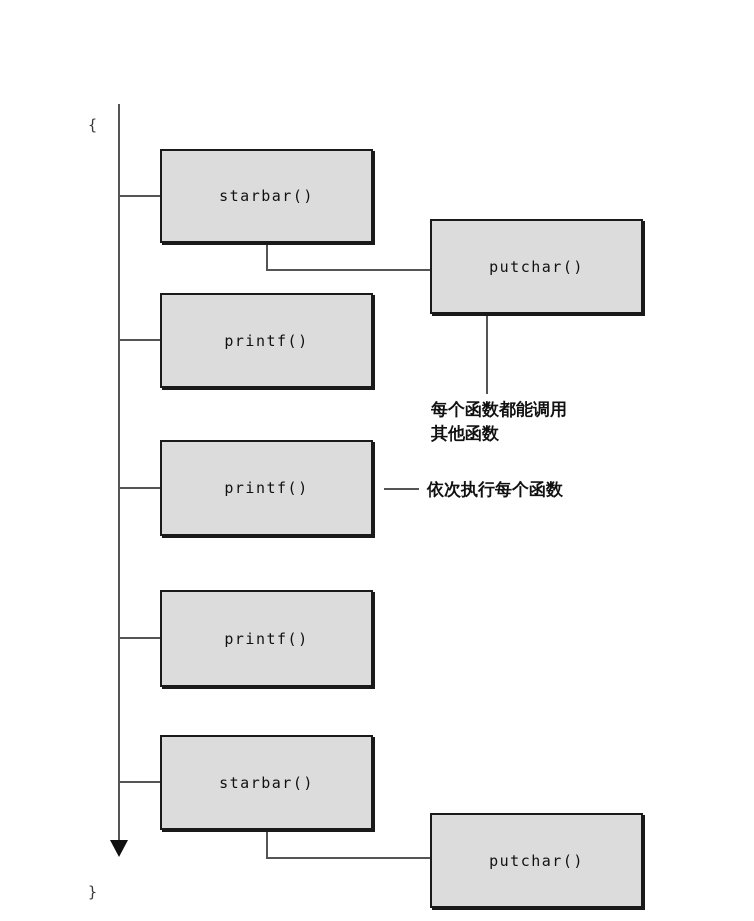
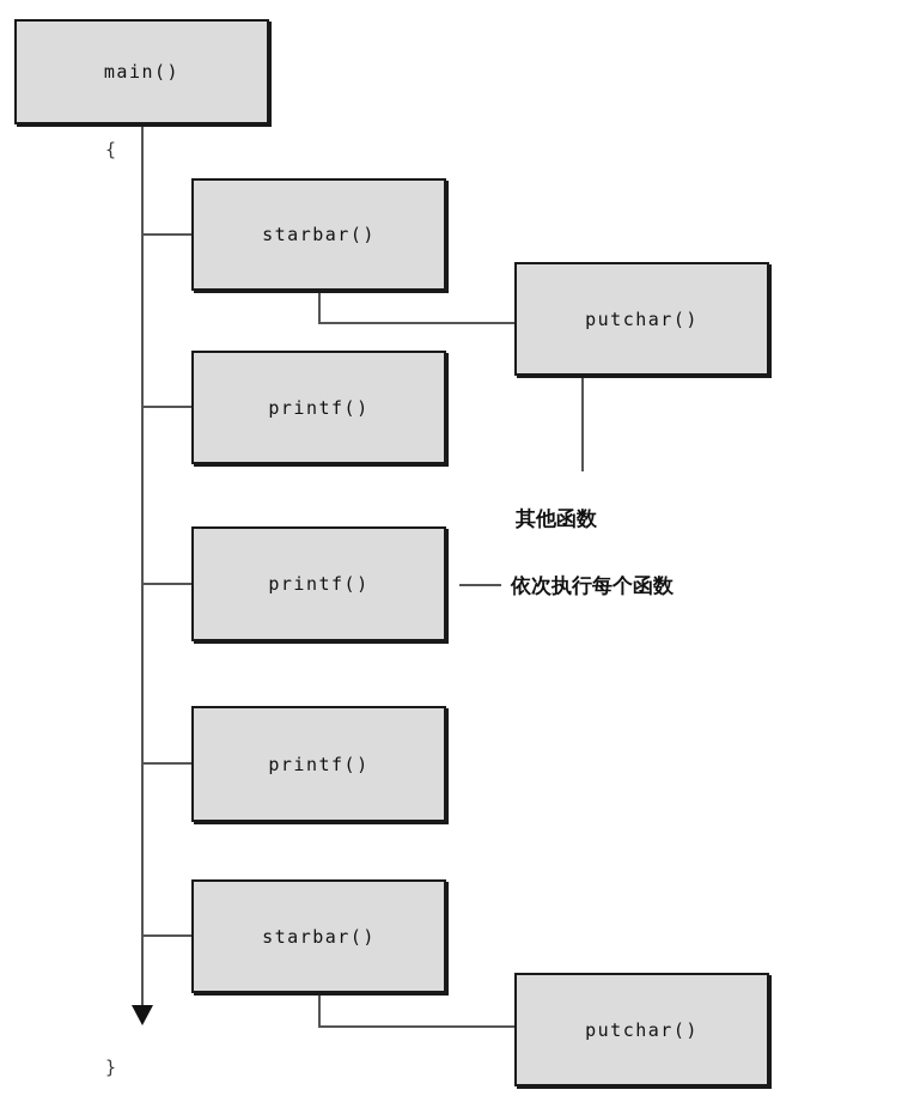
+ main()
  starbar()
  putchar()
  printf()
  printf()
  printf()
  starbar()
  putchar()
  {
  }
- 每个函数都能调用
  其他函数
  依次执行每个函数
